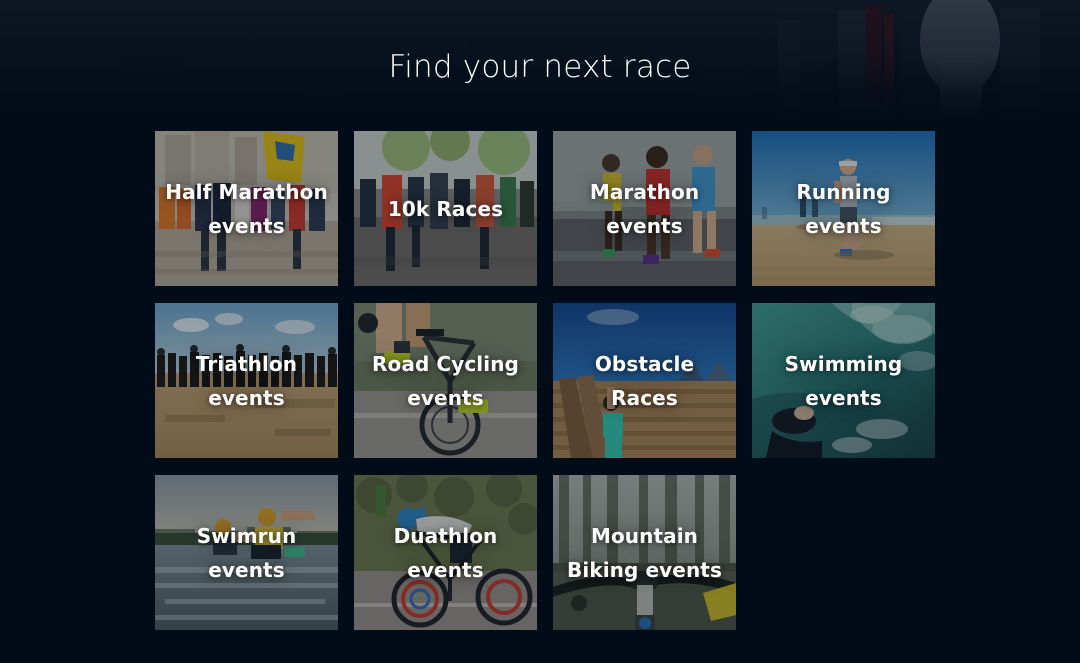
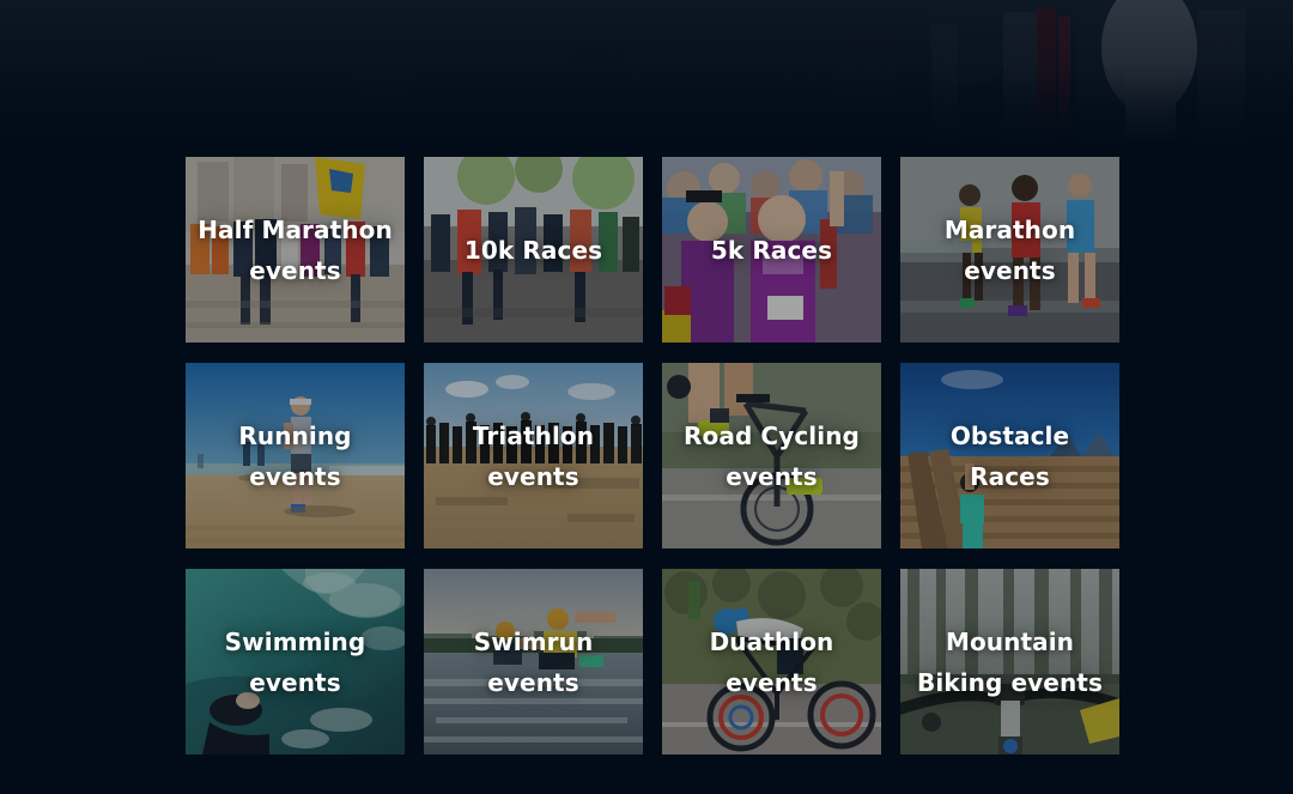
- Find your next race
  Half Marathon events
  10k Races
+ 5k Races
  Marathon events
  Running events
  Triathlon events
  Road Cycling events
  Obstacle Races
  Swimming events
  Swimrun events
  Duathlon events
  Mountain Biking events
